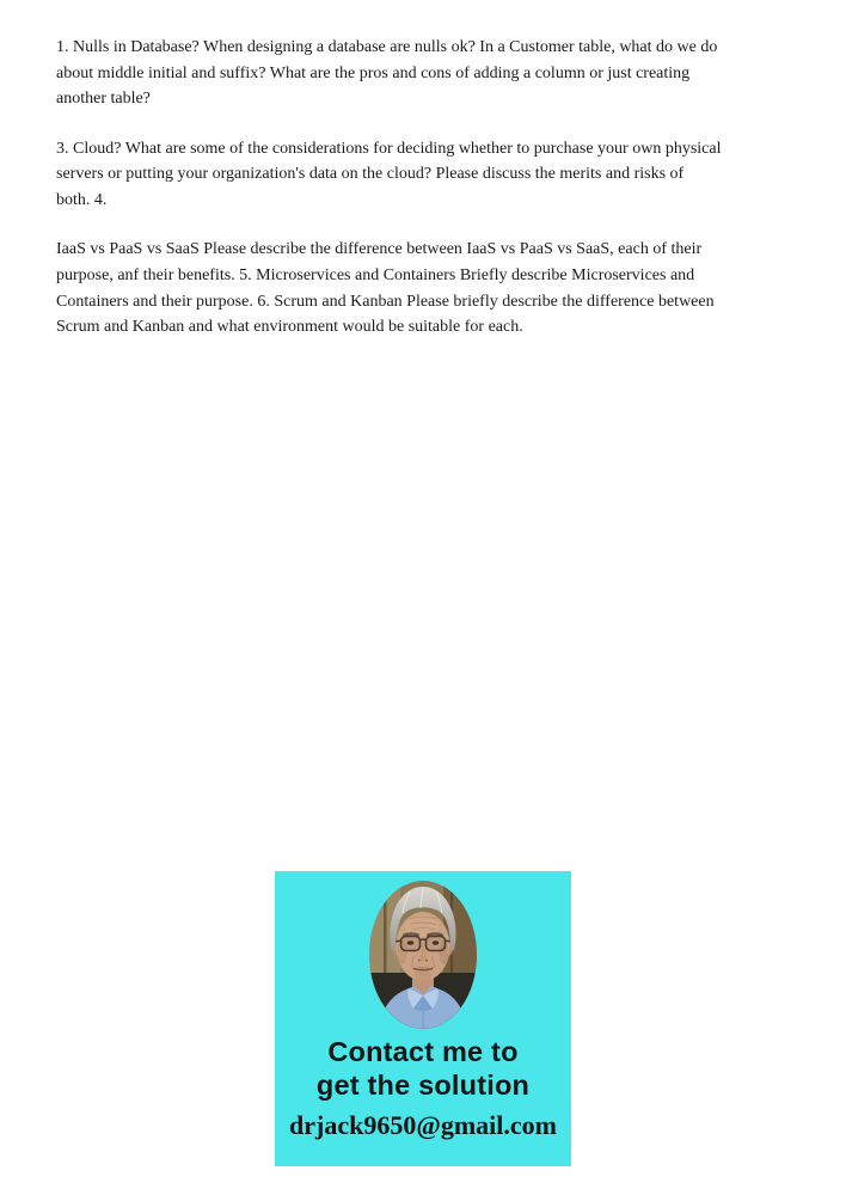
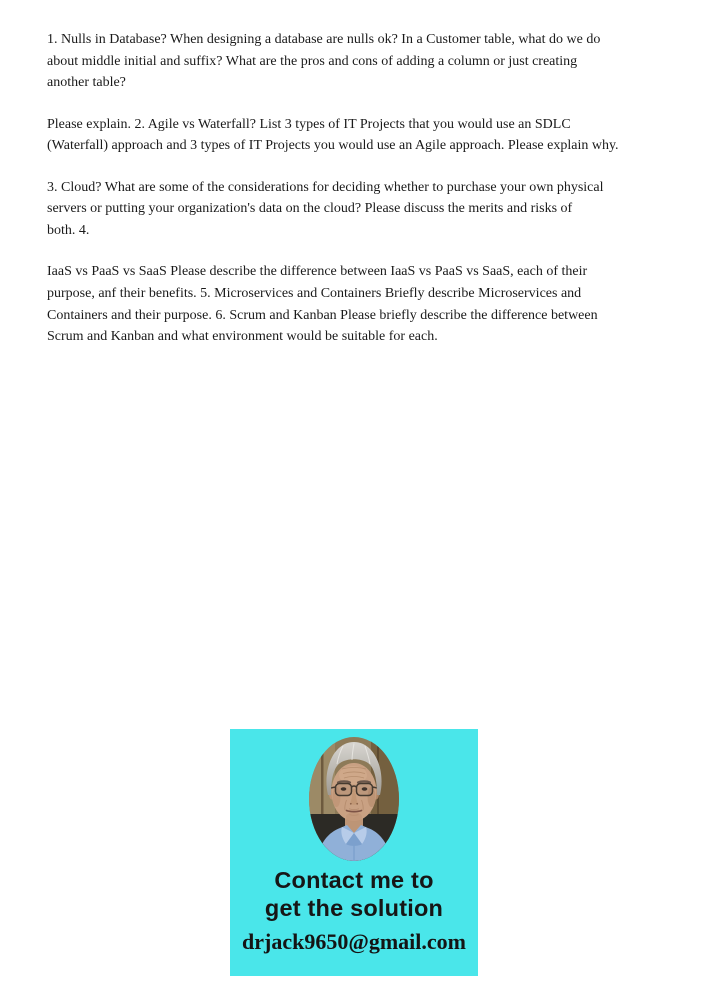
  1. Nulls in Database? When designing a database are nulls ok? In a Customer table, what do we do
  about middle initial and suffix? What are the pros and cons of adding a column or just creating
  another table?
+ Please explain. 2. Agile vs Waterfall? List 3 types of IT Projects that you would use an SDLC
+ (Waterfall) approach and 3 types of IT Projects you would use an Agile approach. Please explain why.
  3. Cloud? What are some of the considerations for deciding whether to purchase your own physical
  servers or putting your organization's data on the cloud? Please discuss the merits and risks of
  both. 4.
  IaaS vs PaaS vs SaaS Please describe the difference between IaaS vs PaaS vs SaaS, each of their
  purpose, anf their benefits. 5. Microservices and Containers Briefly describe Microservices and
  Containers and their purpose. 6. Scrum and Kanban Please briefly describe the difference between
  Scrum and Kanban and what environment would be suitable for each.
  Contact me to
  get the solution
  drjack9650@gmail.com
